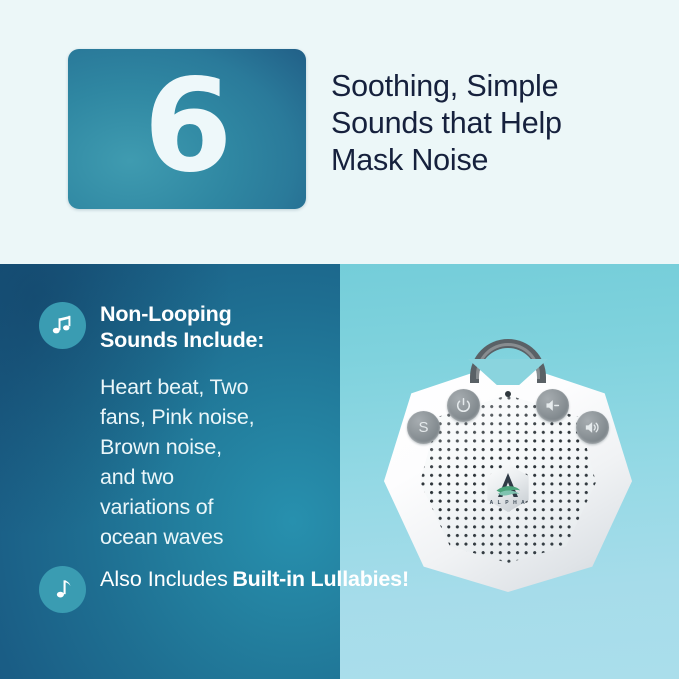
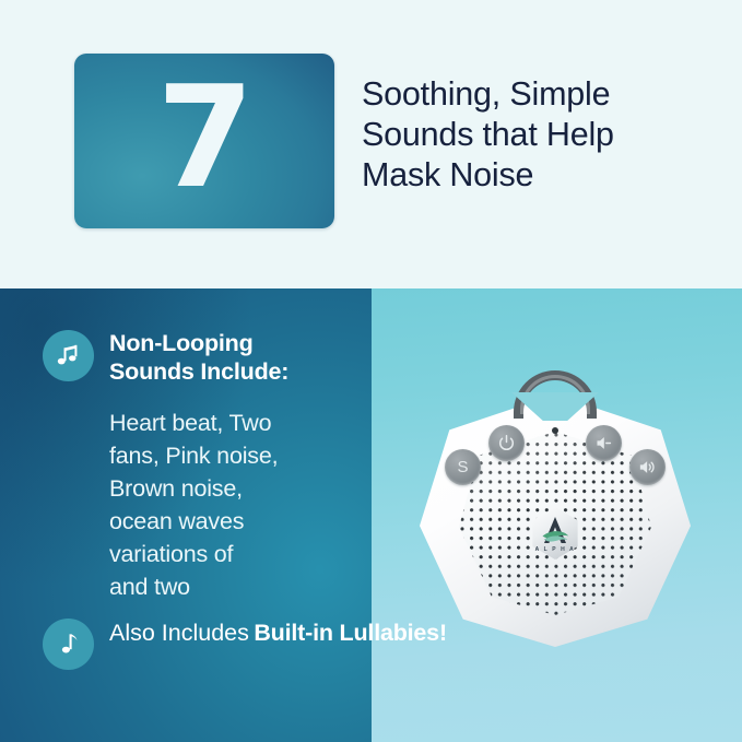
- 6
+ 7
  Soothing, Simple
  Sounds that Help
  Mask Noise
  Non-Looping
  Sounds Include:
  Heart beat, Two
  fans, Pink noise,
  Brown noise,
- and two
+ ocean waves
  variations of
- ocean waves
+ and two
  Also Includes Built-in Lullabies!
  S
